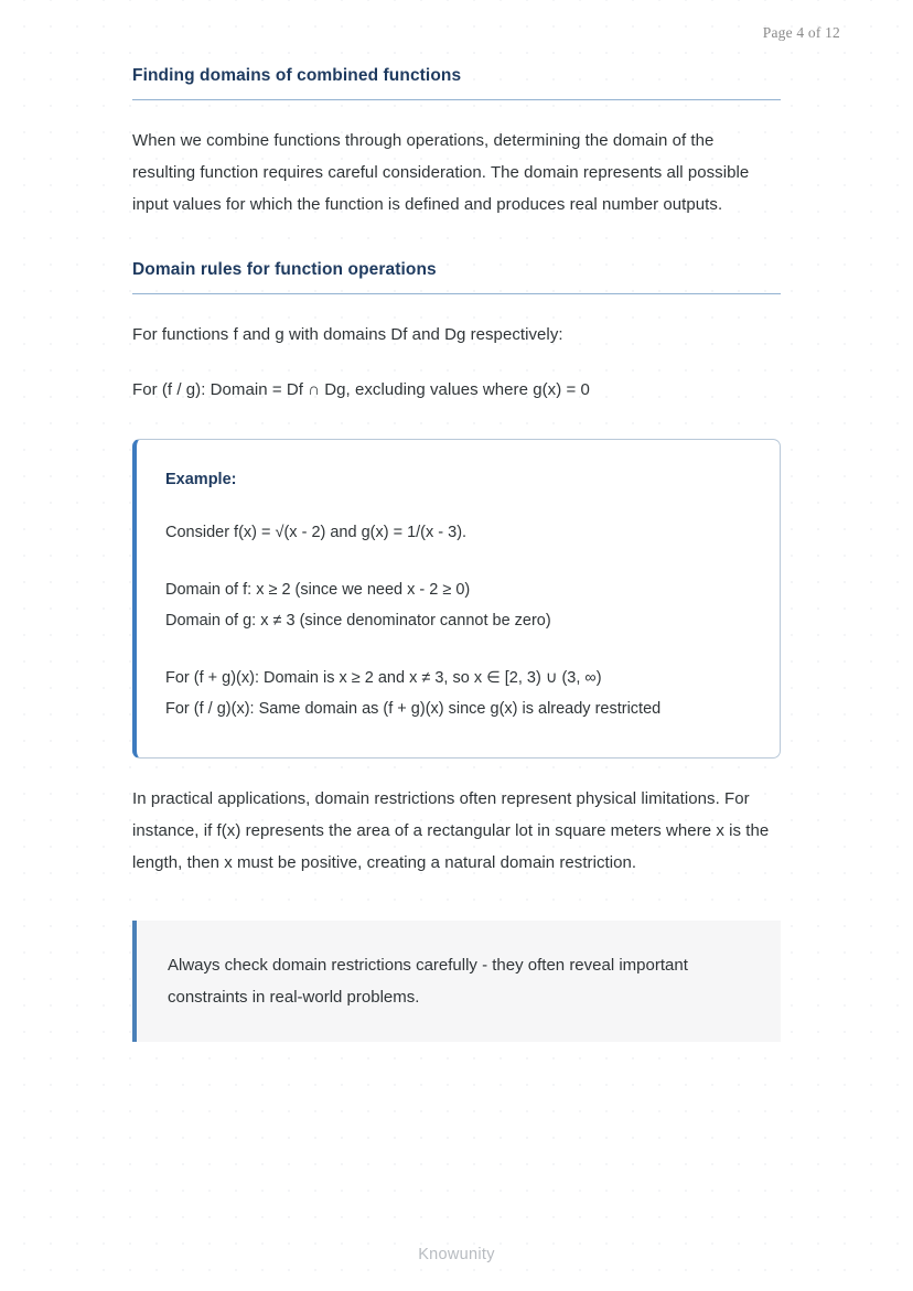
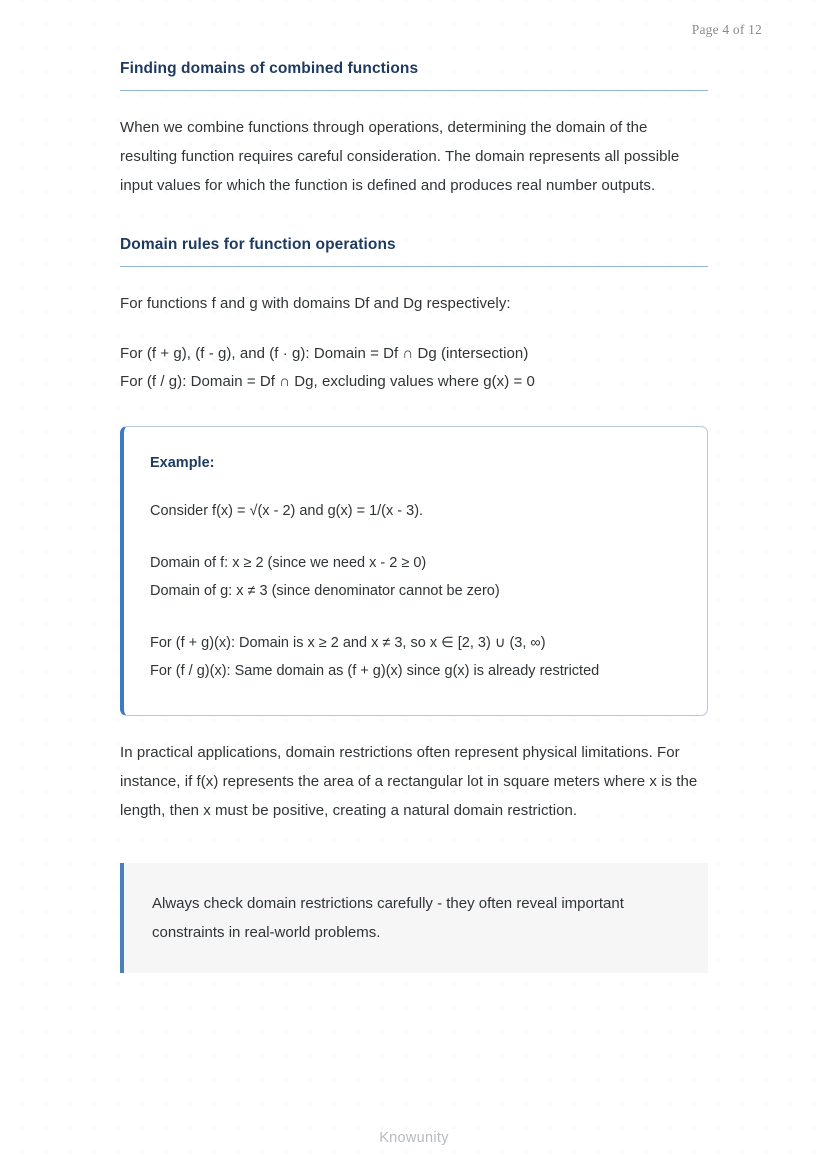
  Page 4 of 12
  Finding domains of combined functions
  When we combine functions through operations, determining the domain of the resulting function requires careful consideration. The domain represents all possible input values for which the function is defined and produces real number outputs.
  Domain rules for function operations
  For functions f and g with domains Df and Dg respectively:
+ For (f + g), (f - g), and (f · g): Domain = Df ∩ Dg (intersection)
  For (f / g): Domain = Df ∩ Dg, excluding values where g(x) = 0
  Example:
  Consider f(x) = √(x - 2) and g(x) = 1/(x - 3).
  Domain of f: x ≥ 2 (since we need x - 2 ≥ 0)
  Domain of g: x ≠ 3 (since denominator cannot be zero)
  For (f + g)(x): Domain is x ≥ 2 and x ≠ 3, so x ∈ [2, 3) ∪ (3, ∞)
  For (f / g)(x): Same domain as (f + g)(x) since g(x) is already restricted
  In practical applications, domain restrictions often represent physical limitations. For instance, if f(x) represents the area of a rectangular lot in square meters where x is the length, then x must be positive, creating a natural domain restriction.
  Always check domain restrictions carefully - they often reveal important constraints in real-world problems.
  Knowunity
